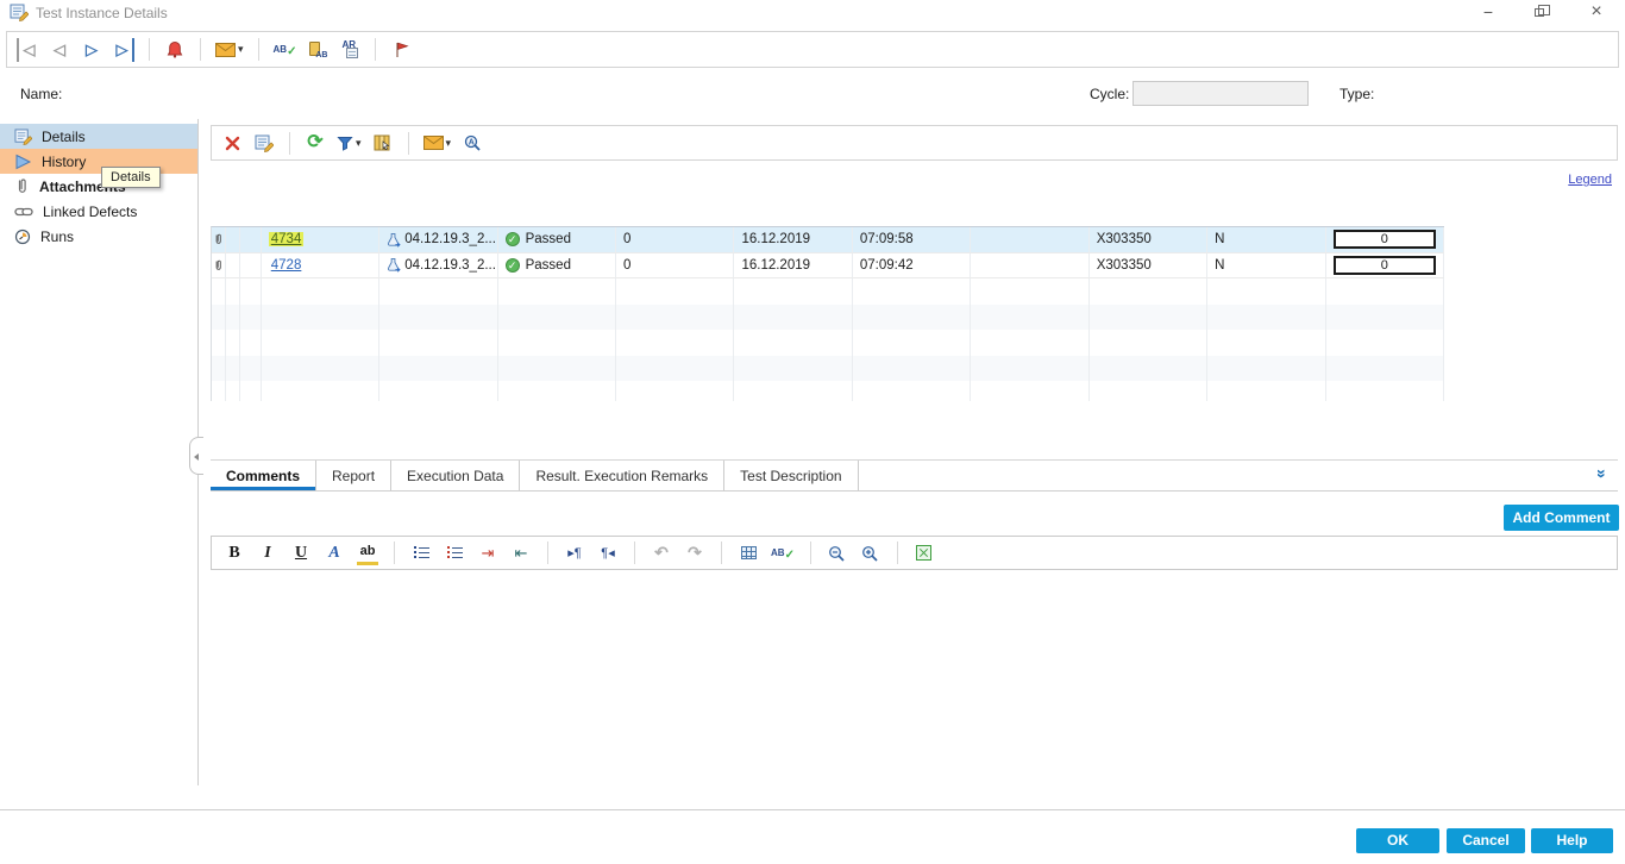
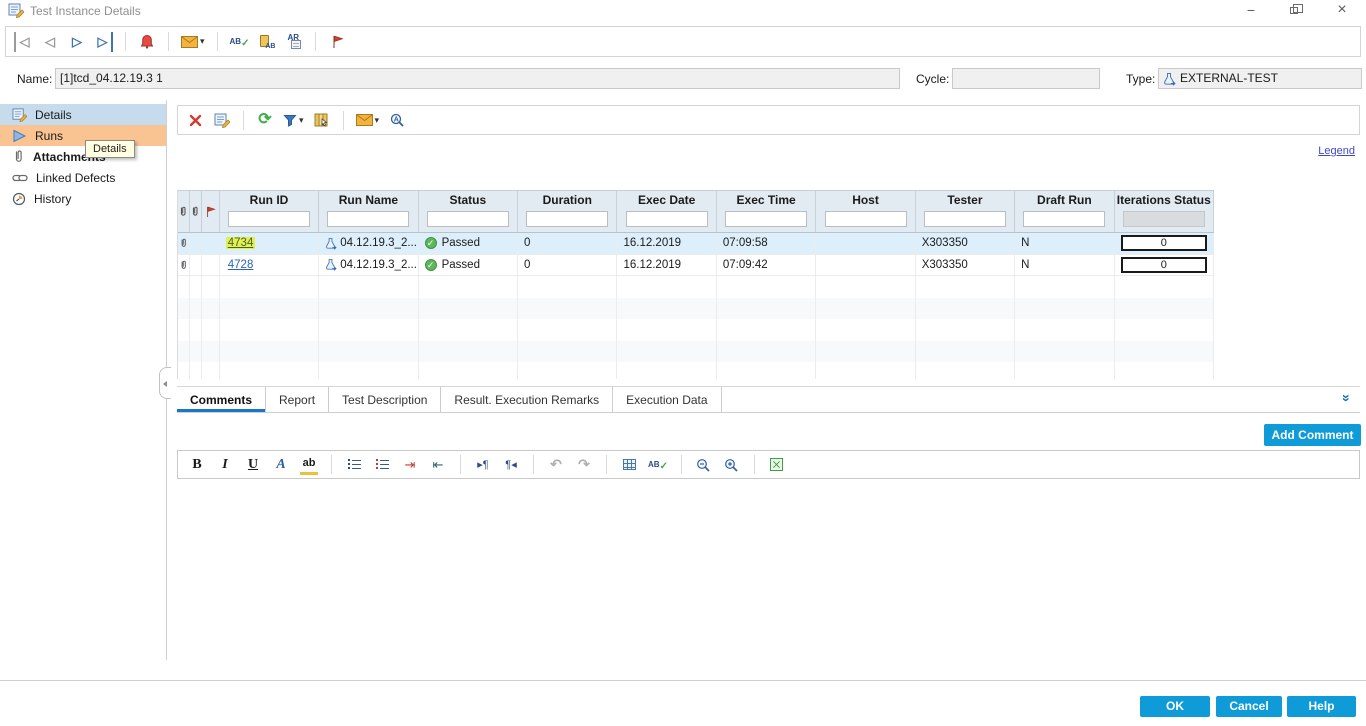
  Test Instance Details
  −
  ×
  ◁
  ◁
  ▷
  ▷
  ▾
  AB
  ✓
  AR
  Name:
+ [1]tcd_04.12.19.3 1
  Cycle:
  Type:
+ EXTERNAL-TEST
  Details
- History
+ Runs
  Linked Defects
- Runs
+ History
  Details
  ⟳
  ▾
  ▾
  Legend
+ Run ID
+ Run Name
+ Status
+ Duration
+ Exec Date
+ Exec Time
+ Host
+ Tester
+ Draft Run
+ Iterations Status
  4734
  04.12.19.3_2...
  ✓
  Passed
  0
  16.12.2019
  07:09:58
  X303350
  N
  0
  4728
  04.12.19.3_2...
  ✓
  Passed
  0
  16.12.2019
  07:09:42
  X303350
  N
  0
  Comments
  Report
- Execution Data
+ Test Description
  Result. Execution Remarks
- Test Description
+ Execution Data
  Add Comment
  B
  I
  U
  A
  ab
  ⇥
  ⇤
  ▸¶
  ¶◂
  ↶
  ↷
  AB
  ✓
  OK
  Cancel
  Help
